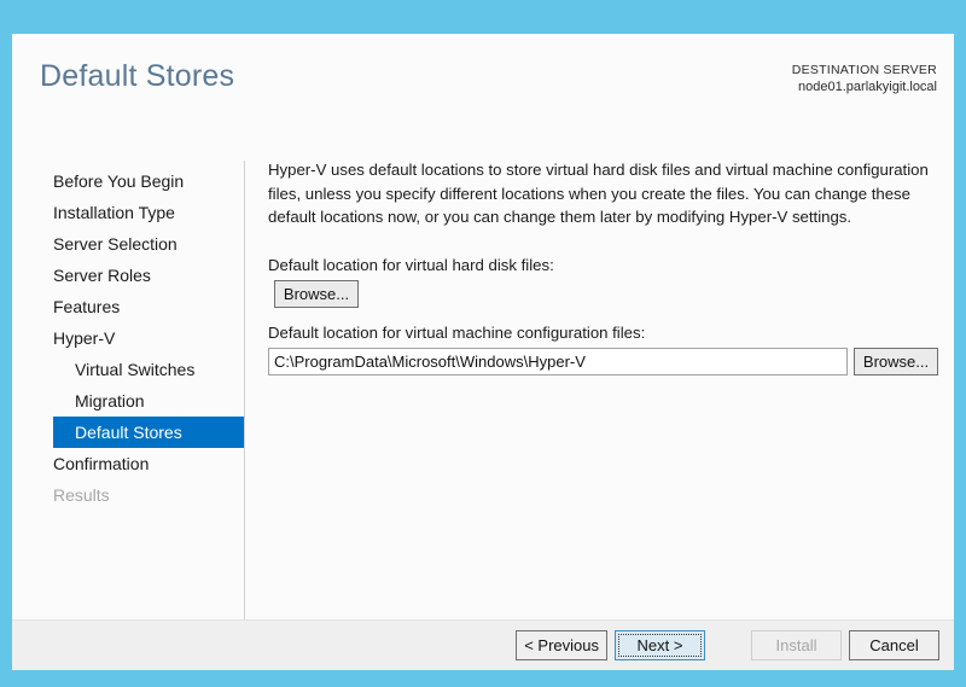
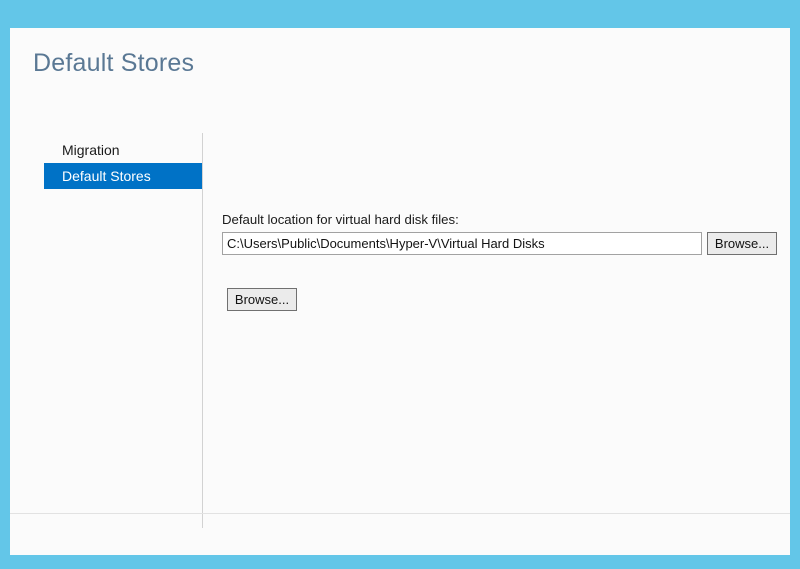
  Default Stores
- DESTINATION SERVER
- node01.parlakyigit.local
- Before You Begin
- Installation Type
- Server Selection
- Server Roles
- Features
- Hyper-V
- Virtual Switches
  Migration
  Default Stores
- Confirmation
- Results
- Hyper-V uses default locations to store virtual hard disk files and virtual machine configuration files, unless you specify different locations when you create the files. You can change these default locations now, or you can change them later by modifying Hyper-V settings.
  Default location for virtual hard disk files:
+ C:\Users\Public\Documents\Hyper-V\Virtual Hard Disks
  Browse...
- Default location for virtual machine configuration files:
- C:\ProgramData\Microsoft\Windows\Hyper-V
  Browse...
- < Previous
- Next >
- Install
- Cancel
